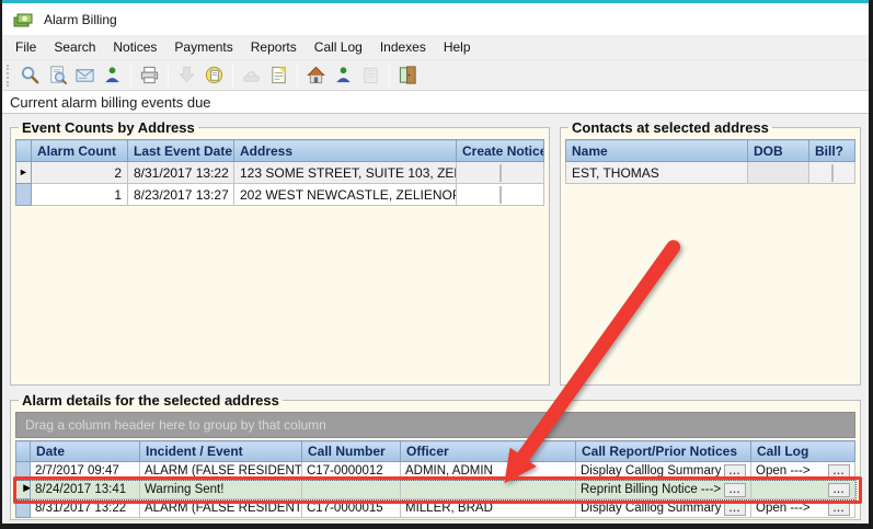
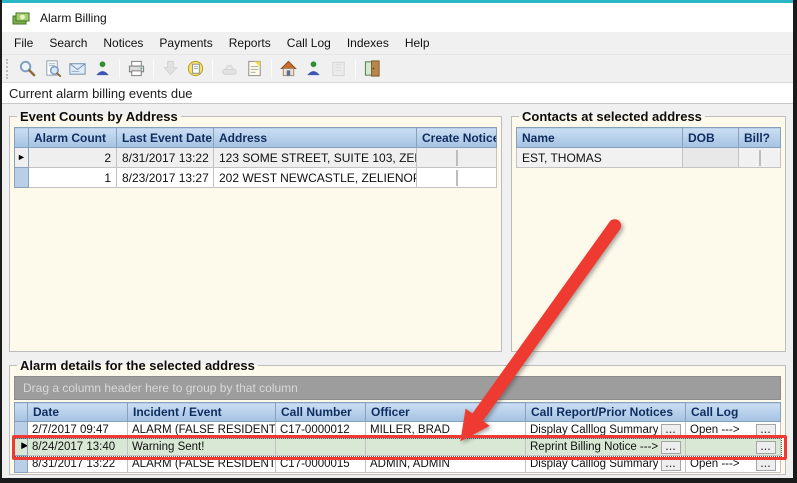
  Alarm Billing
  File
  Search
  Notices
  Payments
  Reports
  Call Log
  Indexes
  Help
  Current alarm billing events due
  Event Counts by Address
  	Alarm Count	Last Event Date	Address	Create Notice
  ►	2	8/31/2017 13:22	123 SOME STREET, SUITE 103, ZE
  	1	8/23/2017 13:27	202 WEST NEWCASTLE, ZELIENO
  Contacts at selected address
  Name	DOB	Bill?
  EST, THOMAS
  Alarm details for the selected address
  Drag a column header here to group by that column
  	Date	Incident / Event	Call Number	Officer	Call Report/Prior Notices	Call Log
- 	2/7/2017 09:47	ALARM (FALSE RESIDENT	C17-0000012	ADMIN, ADMIN	Display Calllog Summary ...	Open ---> ...
+ 	2/7/2017 09:47	ALARM (FALSE RESIDENT	C17-0000012	MILLER, BRAD	Display Calllog Summary ...	Open ---> ...
- ►	8/24/2017 13:41	Warning Sent!			Reprint Billing Notice ---> ...	...
+ ►	8/24/2017 13:40	Warning Sent!			Reprint Billing Notice ---> ...	...
- 	8/31/2017 13:22	ALARM (FALSE RESIDENT	C17-0000015	MILLER, BRAD	Display Calllog Summary ...	Open ---> ...
+ 	8/31/2017 13:22	ALARM (FALSE RESIDENT	C17-0000015	ADMIN, ADMIN	Display Calllog Summary ...	Open ---> ...
